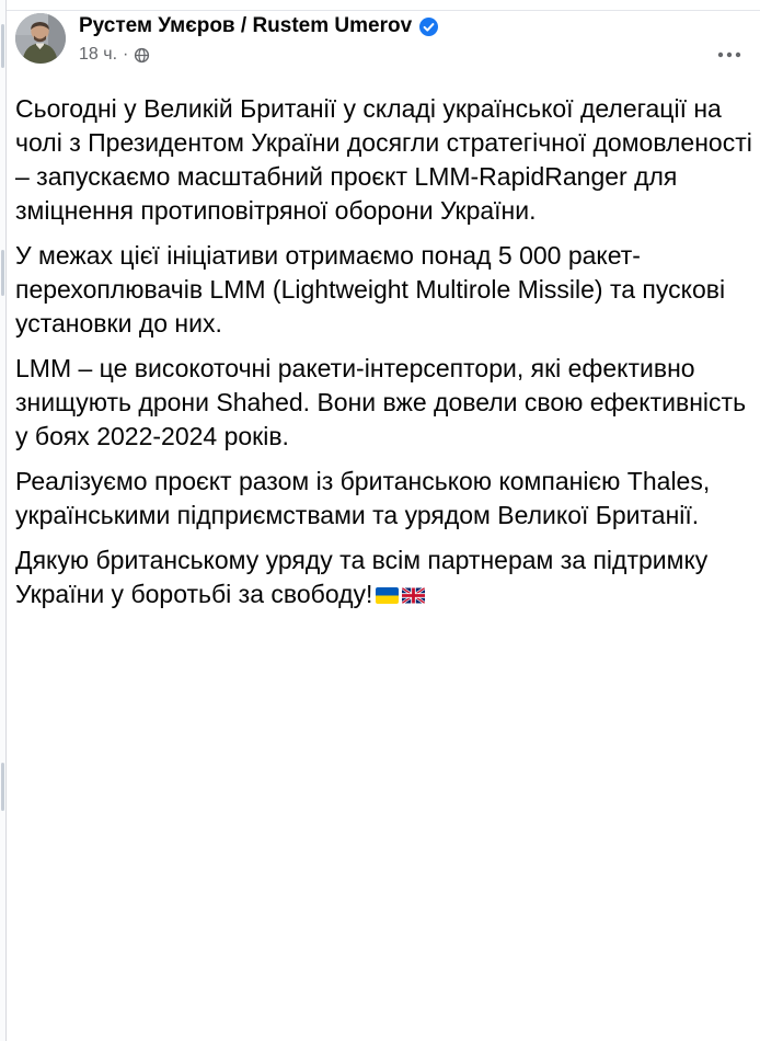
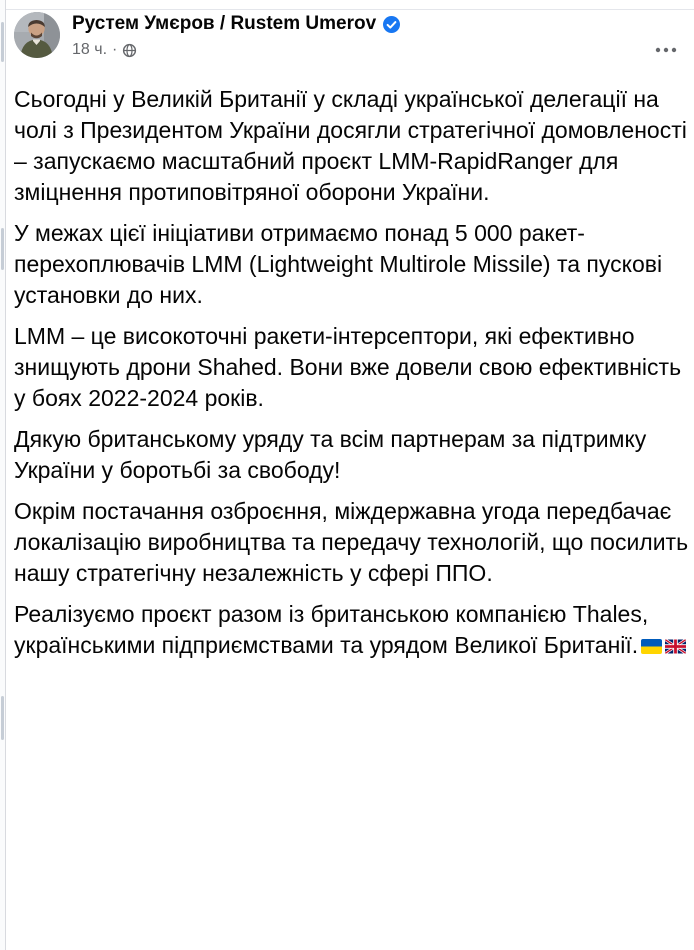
  Рустем Умєров / Rustem Umerov
  18 ч.
  ·
  Сьогодні у Великій Британії у складі української делегації на чолі з Президентом України досягли стратегічної домовленості – запускаємо масштабний проєкт LMM-RapidRanger для зміцнення протиповітряної оборони України.
  У межах цієї ініціативи отримаємо понад 5 000 ракет-перехоплювачів LMM (Lightweight Multirole Missile) та пускові установки до них.
  LMM – це високоточні ракети-інтерсептори, які ефективно знищують дрони Shahed. Вони вже довели свою ефективність у боях 2022-2024 років.
- Реалізуємо проєкт разом із британською компанією Thales, українськими підприємствами та урядом Великої Британії.
+ Дякую британському уряду та всім партнерам за підтримку України у боротьбі за свободу!
+ Окрім постачання озброєння, міждержавна угода передбачає локалізацію виробництва та передачу технологій, що посилить нашу стратегічну незалежність у сфері ППО.
- Дякую британському уряду та всім партнерам за підтримку України у боротьбі за свободу!
+ Реалізуємо проєкт разом із британською компанією Thales, українськими підприємствами та урядом Великої Британії.
